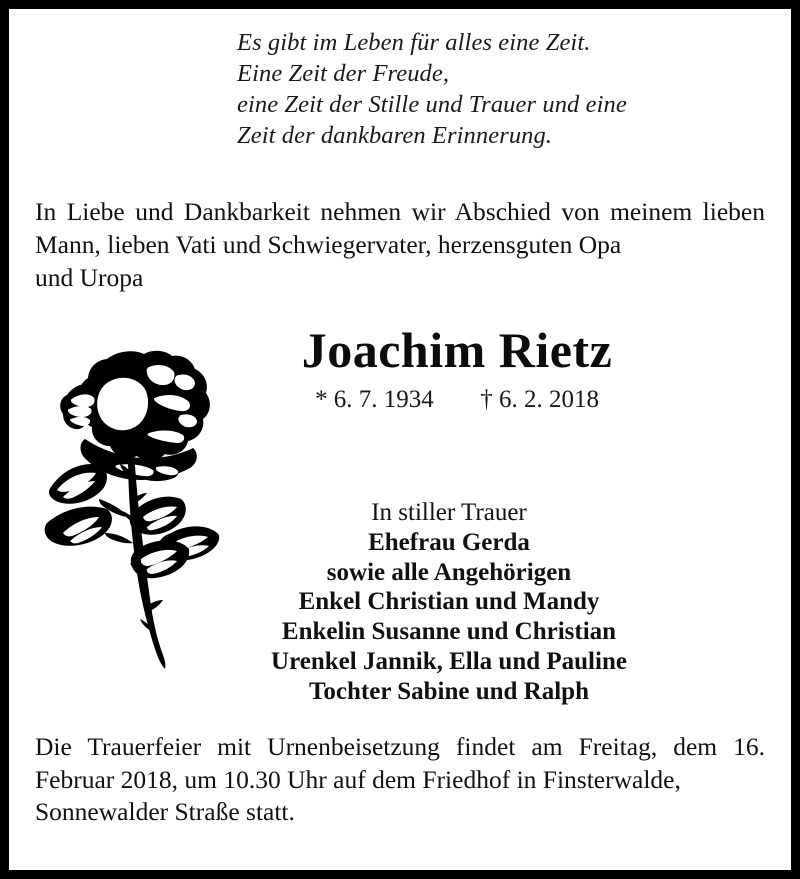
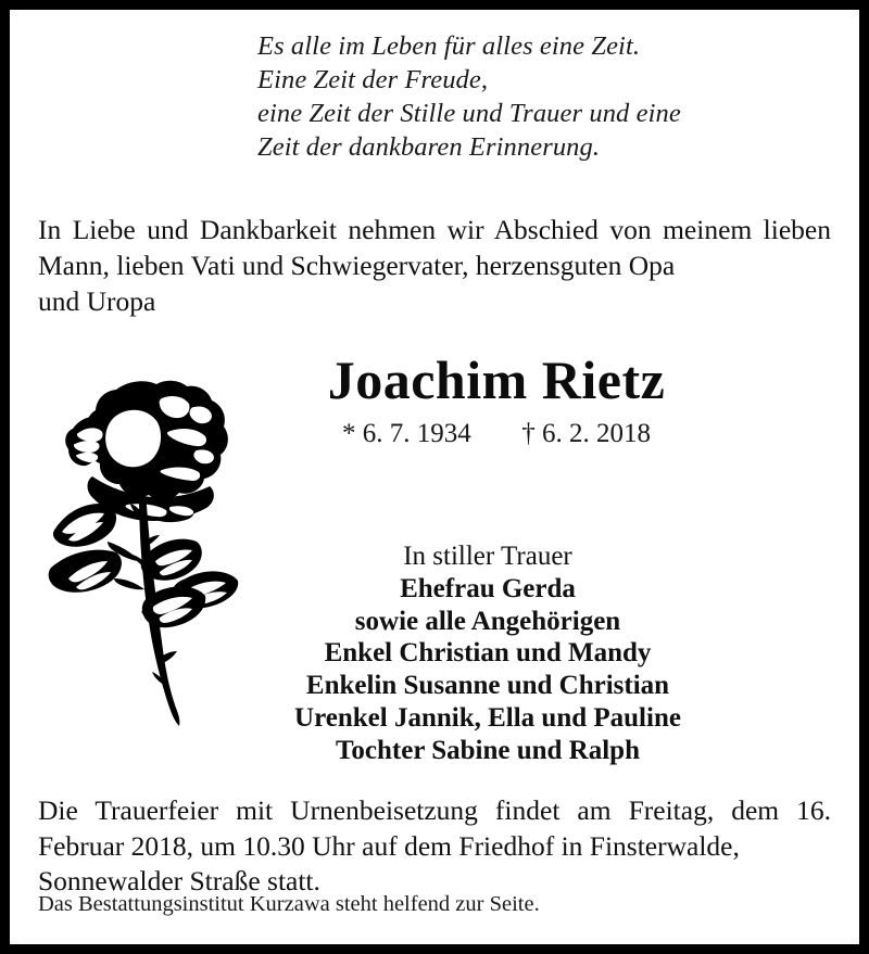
- Es gibt im Leben für alles eine Zeit.
+ Es alle im Leben für alles eine Zeit.
  Eine Zeit der Freude,
  eine Zeit der Stille und Trauer und eine
  Zeit der dankbaren Erinnerung.
  In Liebe und Dankbarkeit nehmen wir Abschied von meinem lieben Mann, lieben Vati und Schwiegervater, herzensguten Opa
  und Uropa
  Joachim Rietz
  * 6. 7. 1934 † 6. 2. 2018
  In stiller Trauer
  Ehefrau Gerda
  sowie alle Angehörigen
  Enkel Christian und Mandy
  Enkelin Susanne und Christian
  Urenkel Jannik, Ella und Pauline
  Tochter Sabine und Ralph
  Die Trauerfeier mit Urnenbeisetzung findet am Freitag, dem 16. Februar 2018, um 10.30 Uhr auf dem Friedhof in Finsterwalde,
  Sonnewalder Straße statt.
+ Das Bestattungsinstitut Kurzawa steht helfend zur Seite.
